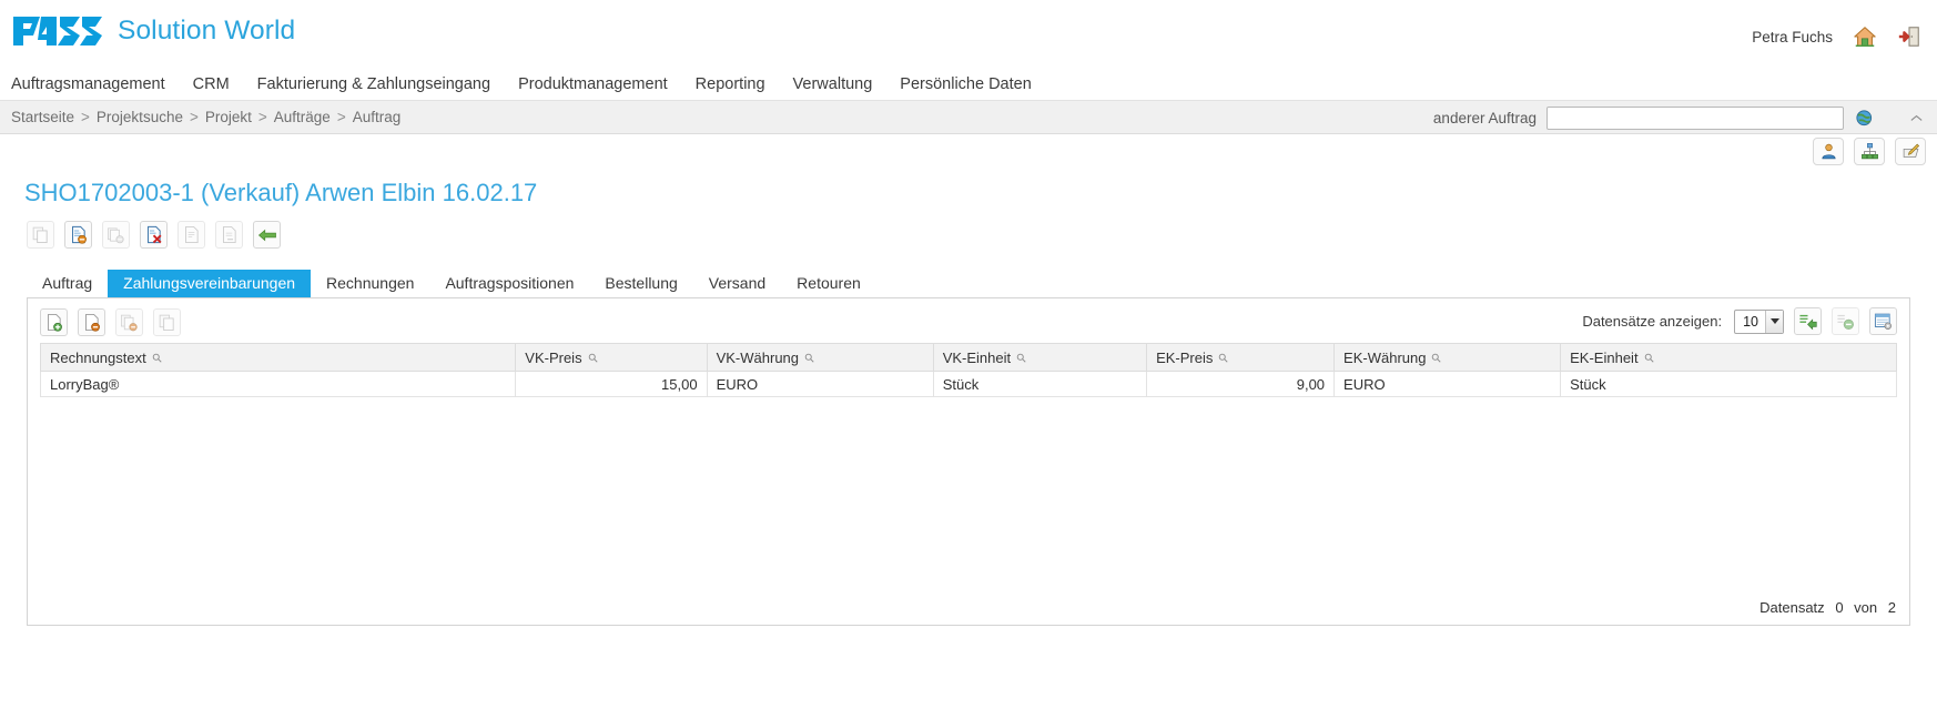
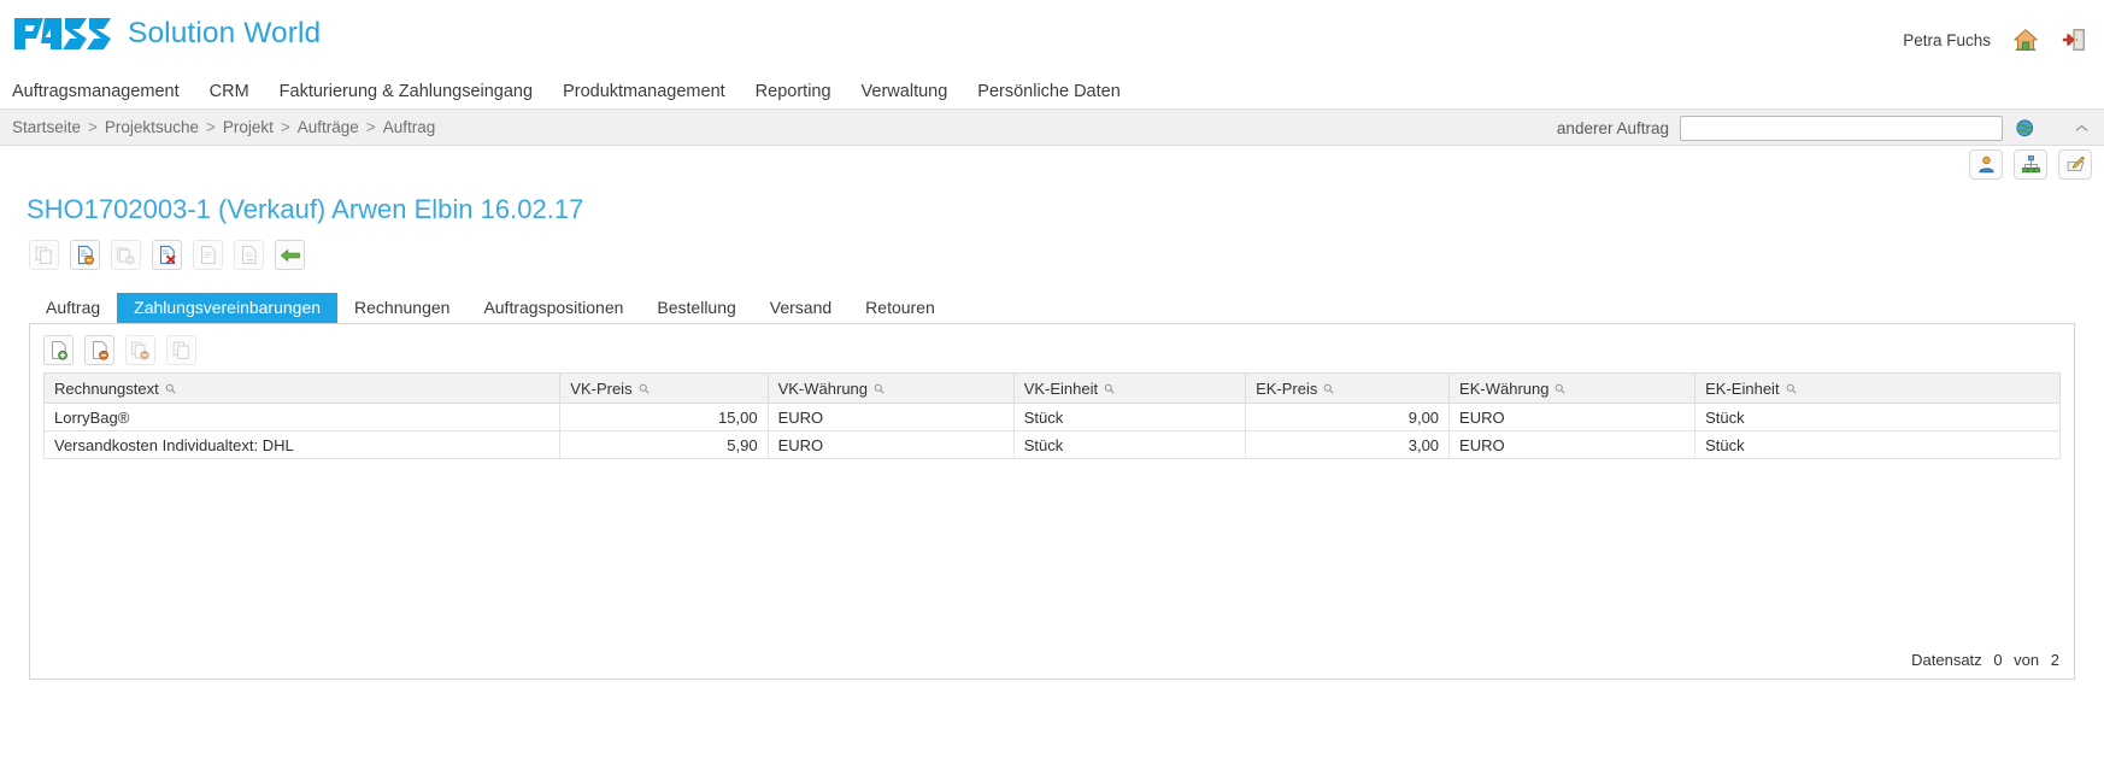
  Solution World
  Petra Fuchs
  Auftragsmanagement
  CRM
  Fakturierung & Zahlungseingang
  Produktmanagement
  Reporting
  Verwaltung
  Persönliche Daten
  Startseite
  >
  Projektsuche
  >
  Projekt
  >
  Aufträge
  >
  Auftrag
  anderer Auftrag
  SHO1702003-1 (Verkauf) Arwen Elbin 16.02.17
  Auftrag
  Zahlungsvereinbarungen
  Rechnungen
  Auftragspositionen
  Bestellung
  Versand
  Retouren
- Datensätze anzeigen:
- 10
  Rechnungstext	VK-Preis	VK-Währung	VK-Einheit	EK-Preis	EK-Währung	EK-Einheit
  LorryBag®	15,00	EURO	Stück	9,00	EURO	Stück
+ Versandkosten Individualtext: DHL	5,90	EURO	Stück	3,00	EURO	Stück
  Datensatz 0 von 2
